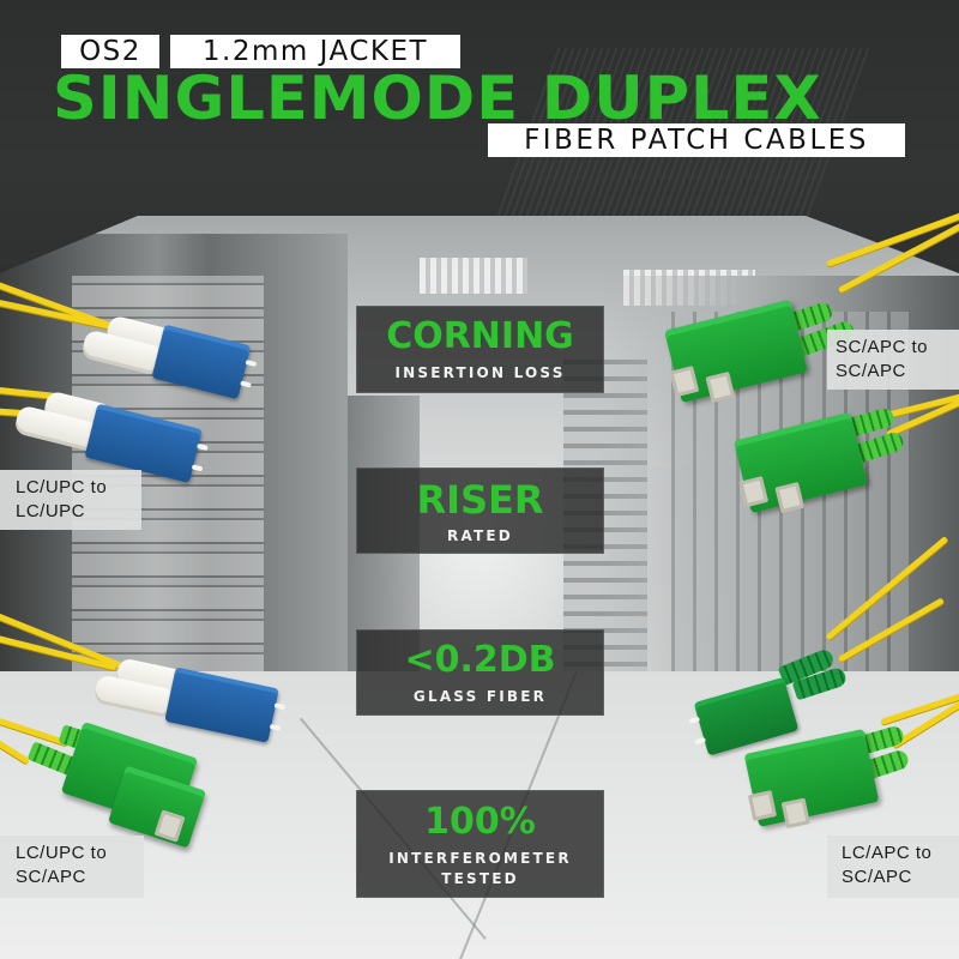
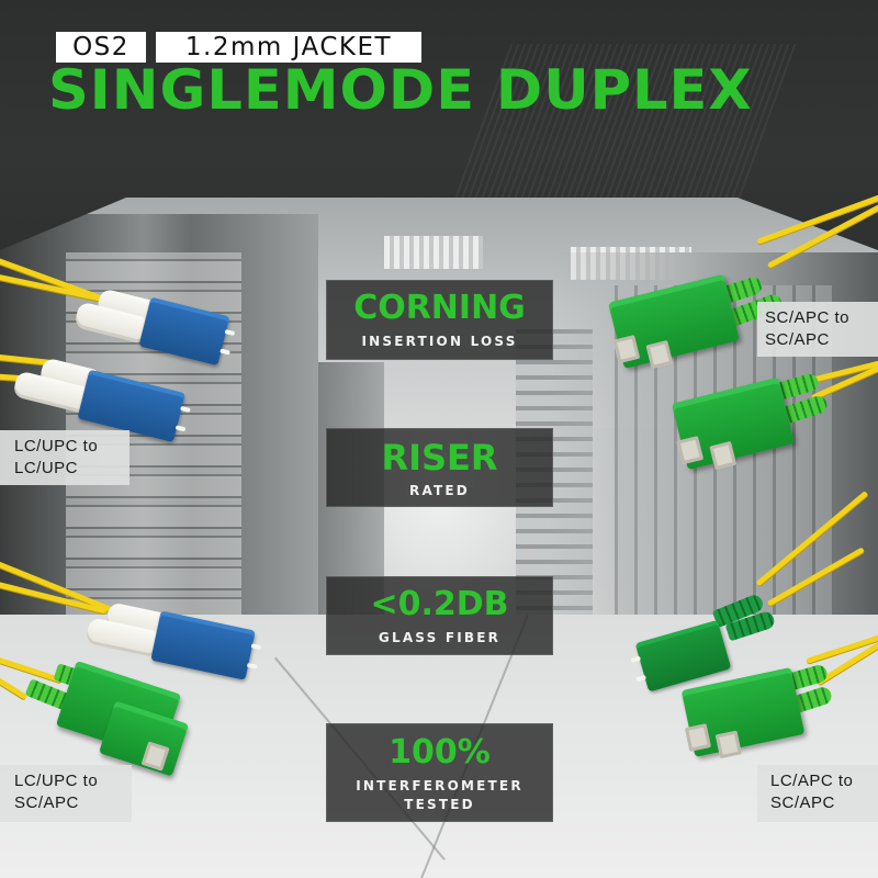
  OS2
  1.2mm JACKET
  SINGLEMODE DUPLEX
- FIBER PATCH CABLES
  LC/UPC to
  LC/UPC
  LC/UPC to
  SC/APC
  SC/APC to
  SC/APC
  LC/APC to
  SC/APC
  CORNING
  INSERTION LOSS
  RISER
  RATED
  <0.2DB
  GLASS FIBER
  100%
  INTERFEROMETER
  TESTED
